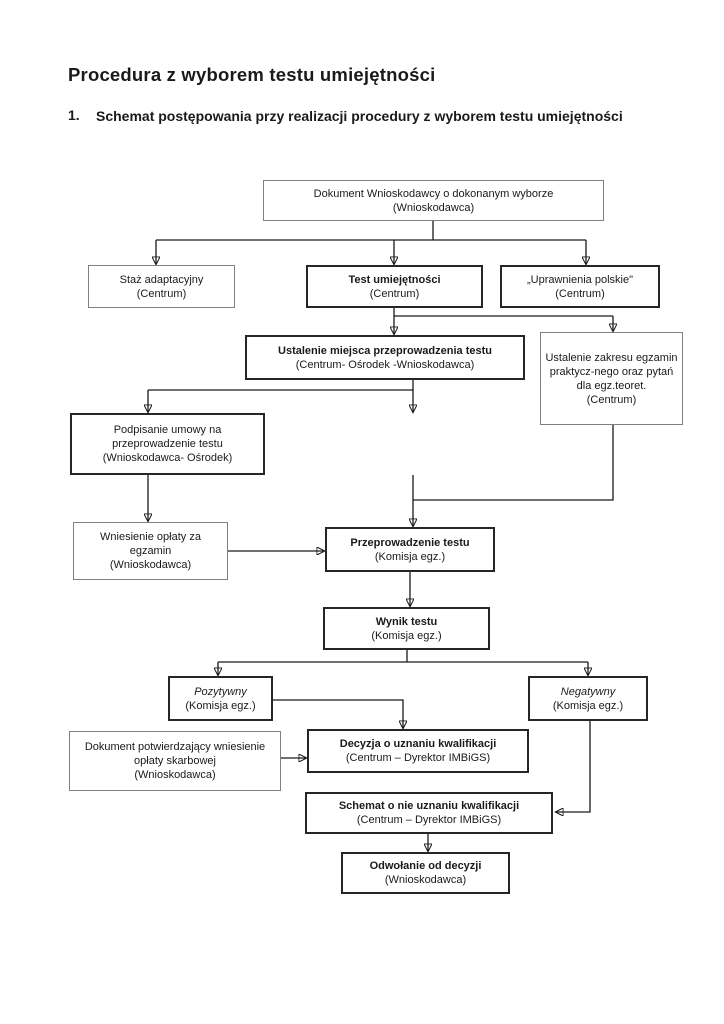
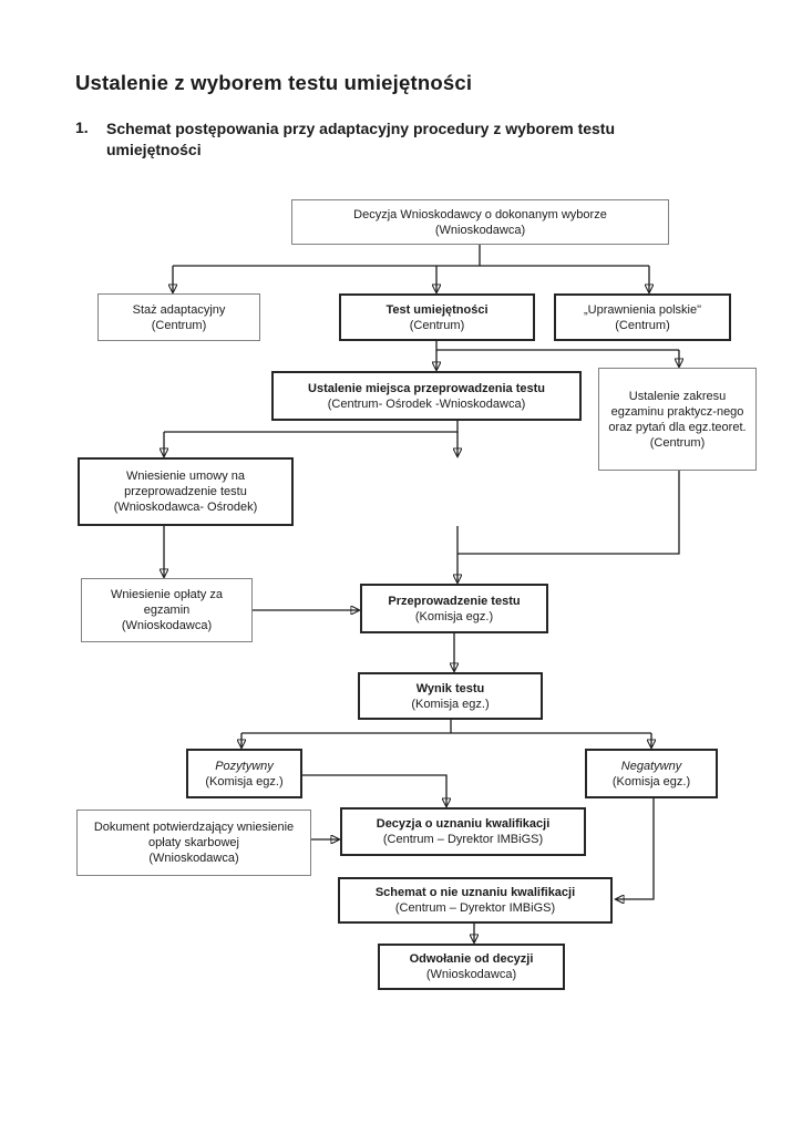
- Procedura z wyborem testu umiejętności
+ Ustalenie z wyborem testu umiejętności
  1.
- Schemat postępowania przy realizacji procedury z wyborem testu umiejętności
+ Schemat postępowania przy adaptacyjny procedury z wyborem testu umiejętności
- Dokument Wnioskodawcy o dokonanym wyborze
+ Decyzja Wnioskodawcy o dokonanym wyborze
  (Wnioskodawca)
  Staż adaptacyjny
  (Centrum)
  Test umiejętności
  (Centrum)
  „Uprawnienia polskie"
  (Centrum)
  Ustalenie miejsca przeprowadzenia testu
  (Centrum- Ośrodek -Wnioskodawca)
- Ustalenie zakresu egzamin praktycz-nego oraz pytań dla egz.teoret.
+ Ustalenie zakresu egzaminu praktycz-nego oraz pytań dla egz.teoret.
  (Centrum)
- Podpisanie umowy na przeprowadzenie testu
+ Wniesienie umowy na przeprowadzenie testu
  (Wnioskodawca- Ośrodek)
  Wniesienie opłaty za egzamin
  (Wnioskodawca)
  Przeprowadzenie testu
  (Komisja egz.)
  Wynik testu
  (Komisja egz.)
  Pozytywny
  (Komisja egz.)
  Negatywny
  (Komisja egz.)
  Dokument potwierdzający wniesienie opłaty skarbowej
  (Wnioskodawca)
  Decyzja o uznaniu kwalifikacji
  (Centrum – Dyrektor IMBiGS)
  Schemat o nie uznaniu kwalifikacji
  (Centrum – Dyrektor IMBiGS)
  Odwołanie od decyzji
  (Wnioskodawca)
